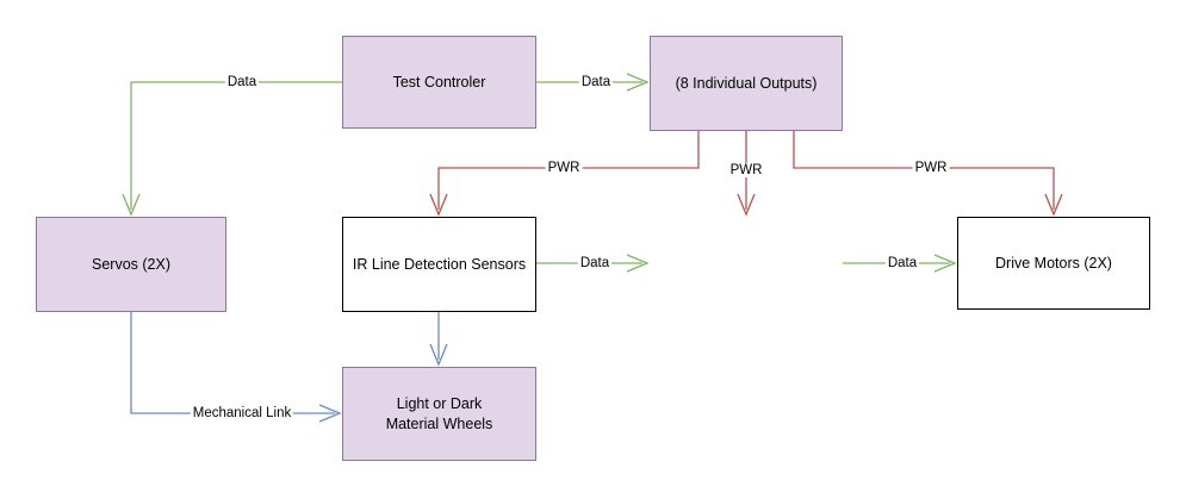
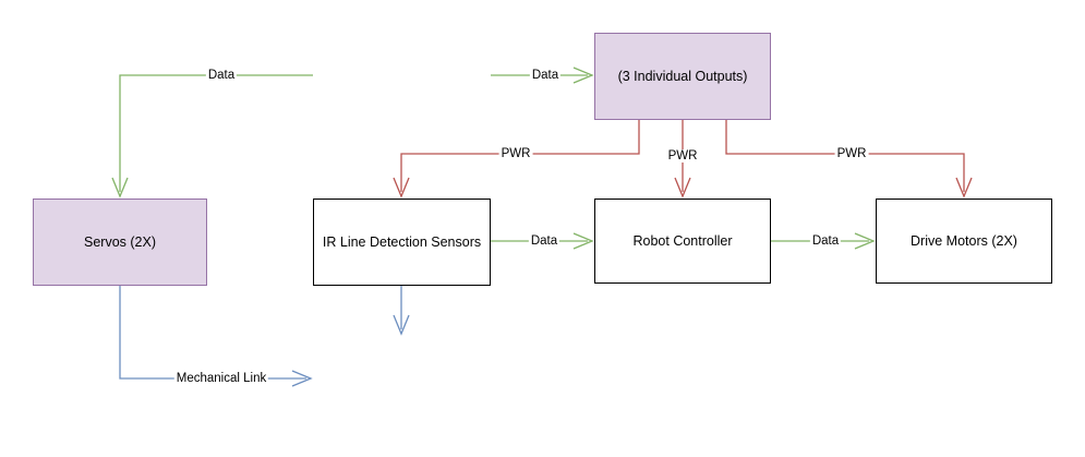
- Test Controler
- (8 Individual Outputs)
+ (3 Individual Outputs)
  Servos (2X)
  IR Line Detection Sensors
+ Robot Controller
  Drive Motors (2X)
- Light or Dark
- Material Wheels
  Data
  Data
  PWR
  PWR
  PWR
  Data
  Data
  Mechanical Link
